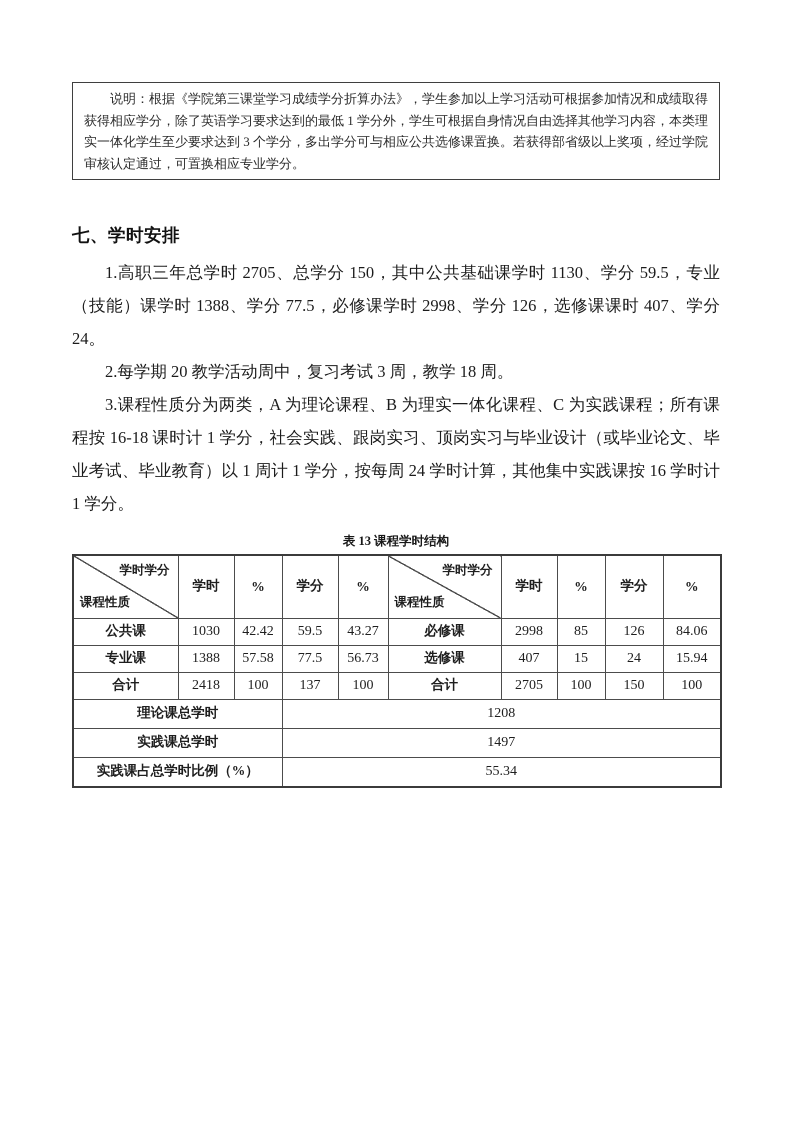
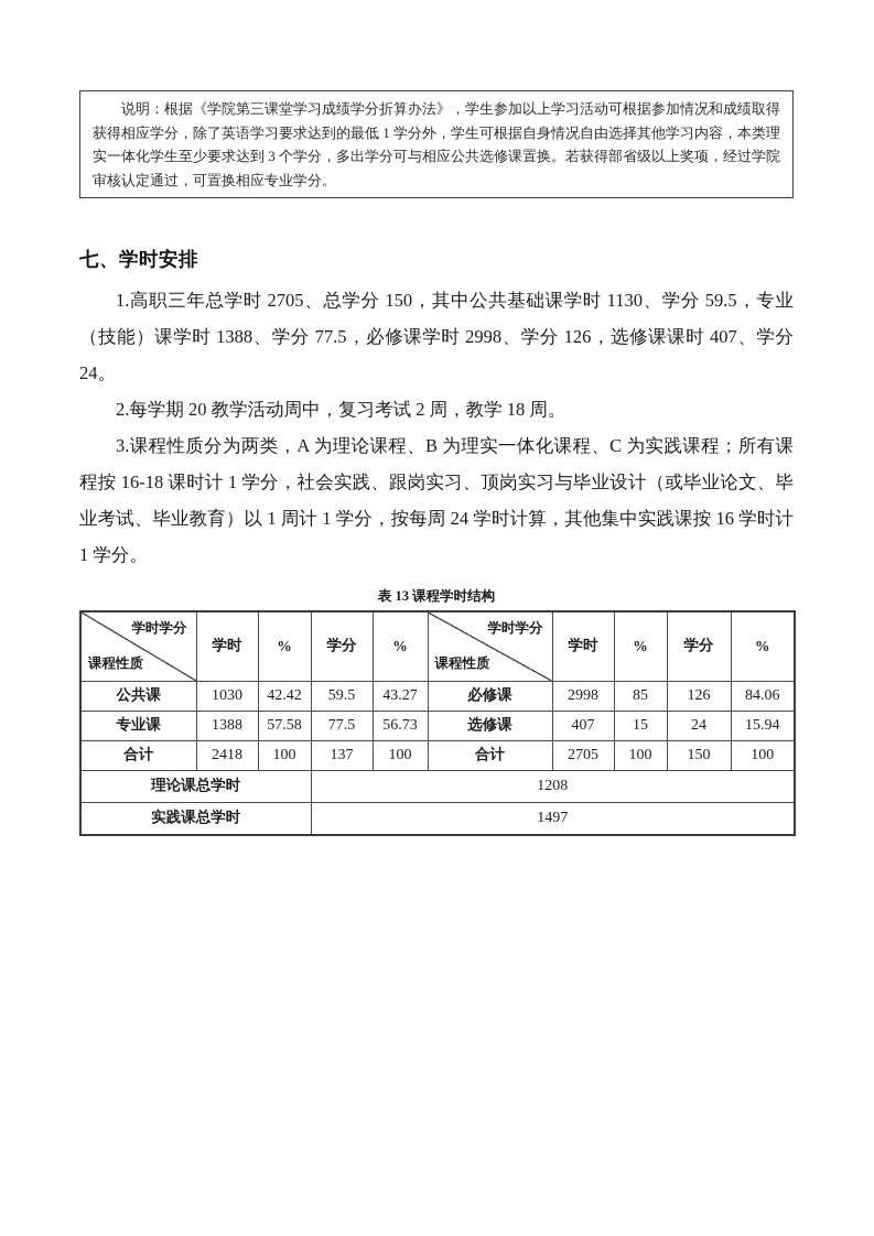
  说明：根据《学院第三课堂学习成绩学分折算办法》，学生参加以上学习活动可根据参加情况和成绩取得获得相应学分，除了英语学习要求达到的最低 1 学分外，学生可根据自身情况自由选择其他学习内容，本类理实一体化学生至少要求达到 3 个学分，多出学分可与相应公共选修课置换。若获得部省级以上奖项，经过学院审核认定通过，可置换相应专业学分。
  七、学时安排
  1.高职三年总学时 2705、总学分 150，其中公共基础课学时 1130、学分 59.5，专业（技能）课学时 1388、学分 77.5，必修课学时 2998、学分 126，选修课课时 407、学分 24。
- 2.每学期 20 教学活动周中，复习考试 3 周，教学 18 周。
+ 2.每学期 20 教学活动周中，复习考试 2 周，教学 18 周。
  3.课程性质分为两类，A 为理论课程、B 为理实一体化课程、C 为实践课程；所有课程按 16-18 课时计 1 学分，社会实践、跟岗实习、顶岗实习与毕业设计（或毕业论文、毕业考试、毕业教育）以 1 周计 1 学分，按每周 24 学时计算，其他集中实践课按 16 学时计 1 学分。
  表 13 课程学时结构
  学时学分 课程性质	学时	%	学分	%	学时学分 课程性质	学时	%	学分	%
  公共课	1030	42.42	59.5	43.27	必修课	2998	85	126	84.06
  专业课	1388	57.58	77.5	56.73	选修课	407	15	24	15.94
  合计	2418	100	137	100	合计	2705	100	150	100
  理论课总学时	1208
  实践课总学时	1497
- 实践课占总学时比例（%）	55.34
